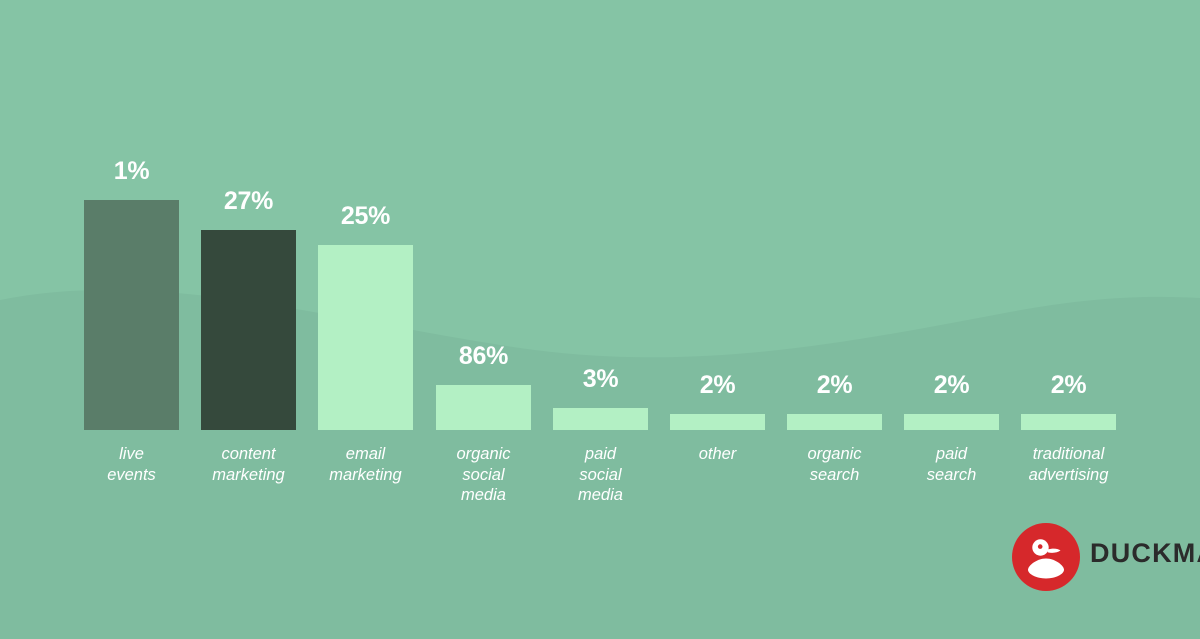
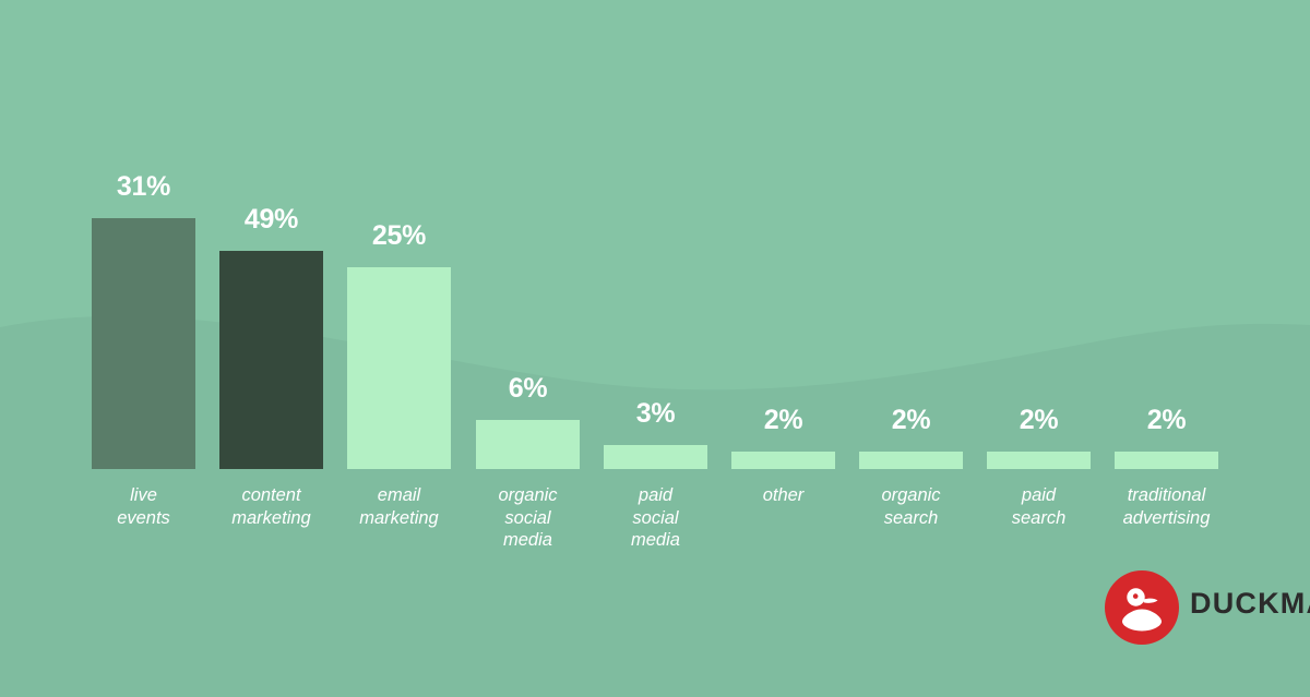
- 1%
+ 31%
  live
  events
- 27%
+ 49%
  content
  marketing
  25%
  email
  marketing
- 86%
+ 6%
  organic
  social
  media
  3%
  paid
  social
  media
  2%
  other
  2%
  organic
  search
  2%
  paid
  search
  2%
  traditional
  advertising
  DUCKM
